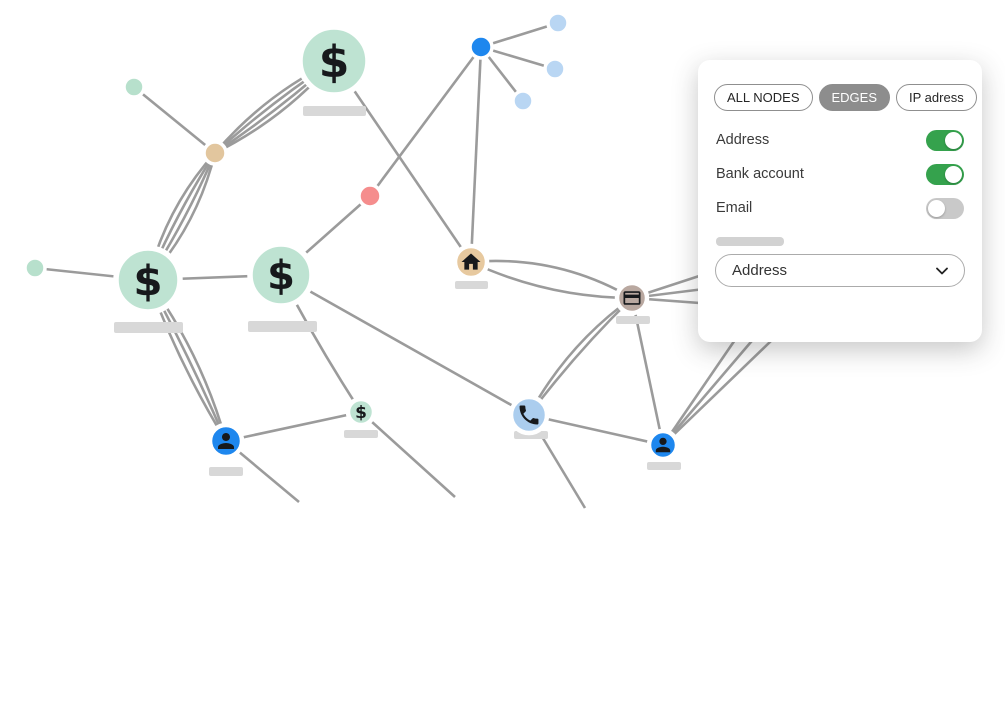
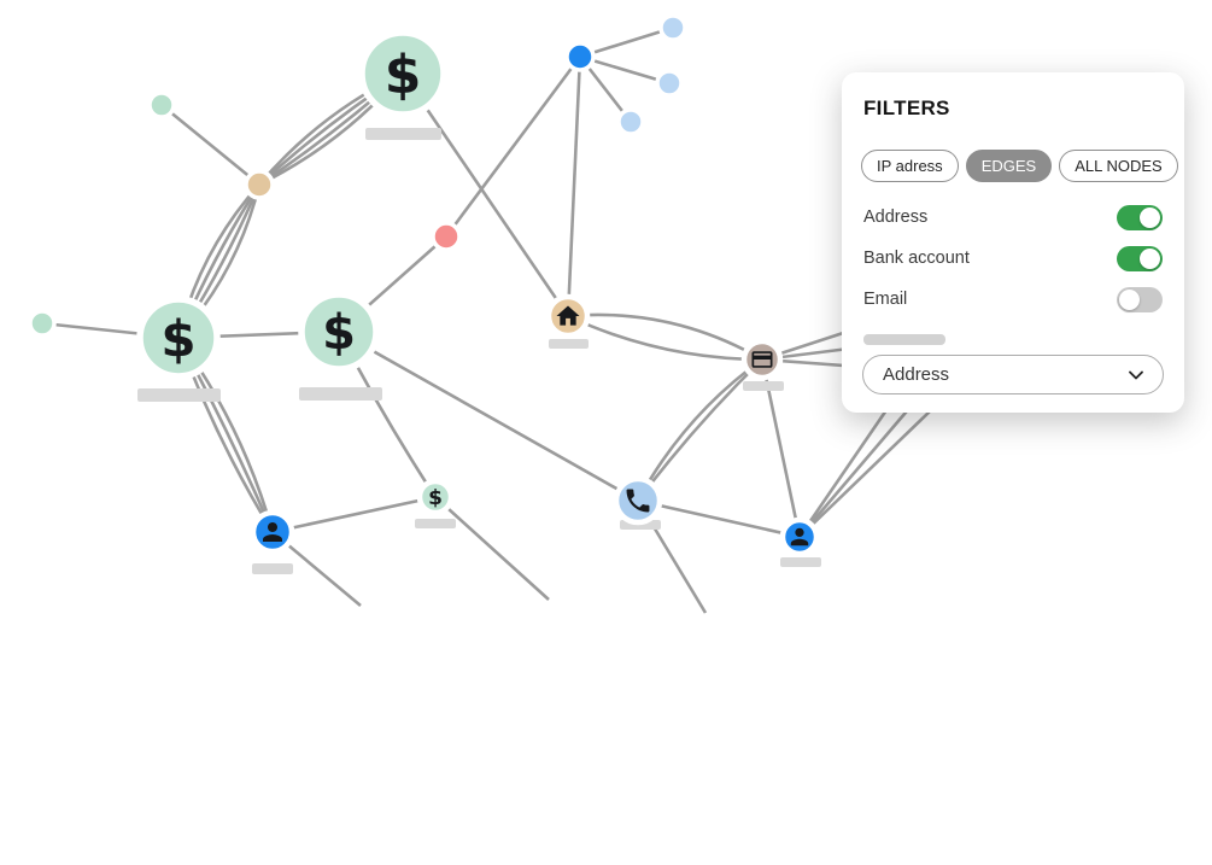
  $
  $
  $
  $
+ FILTERS
- ALL NODES
+ IP adress
  EDGES
- IP adress
+ ALL NODES
  Address
  Bank account
  Email
  Address
